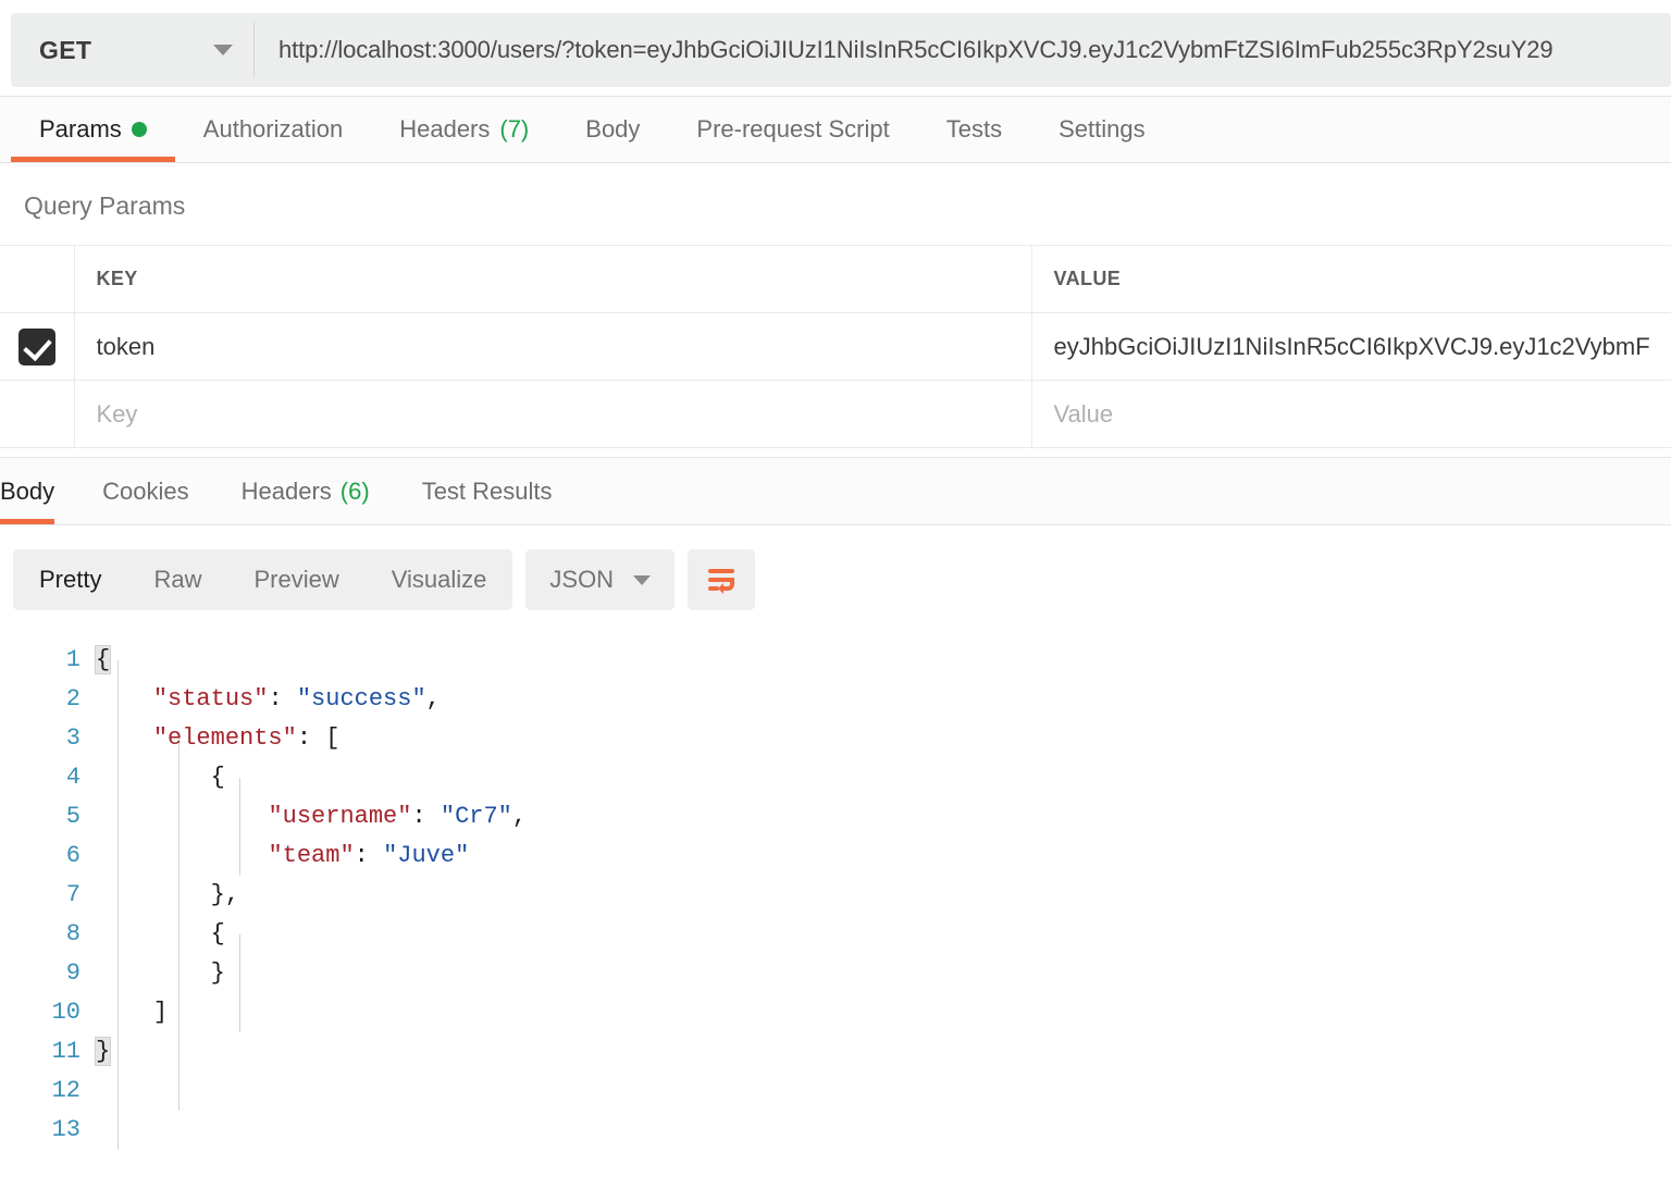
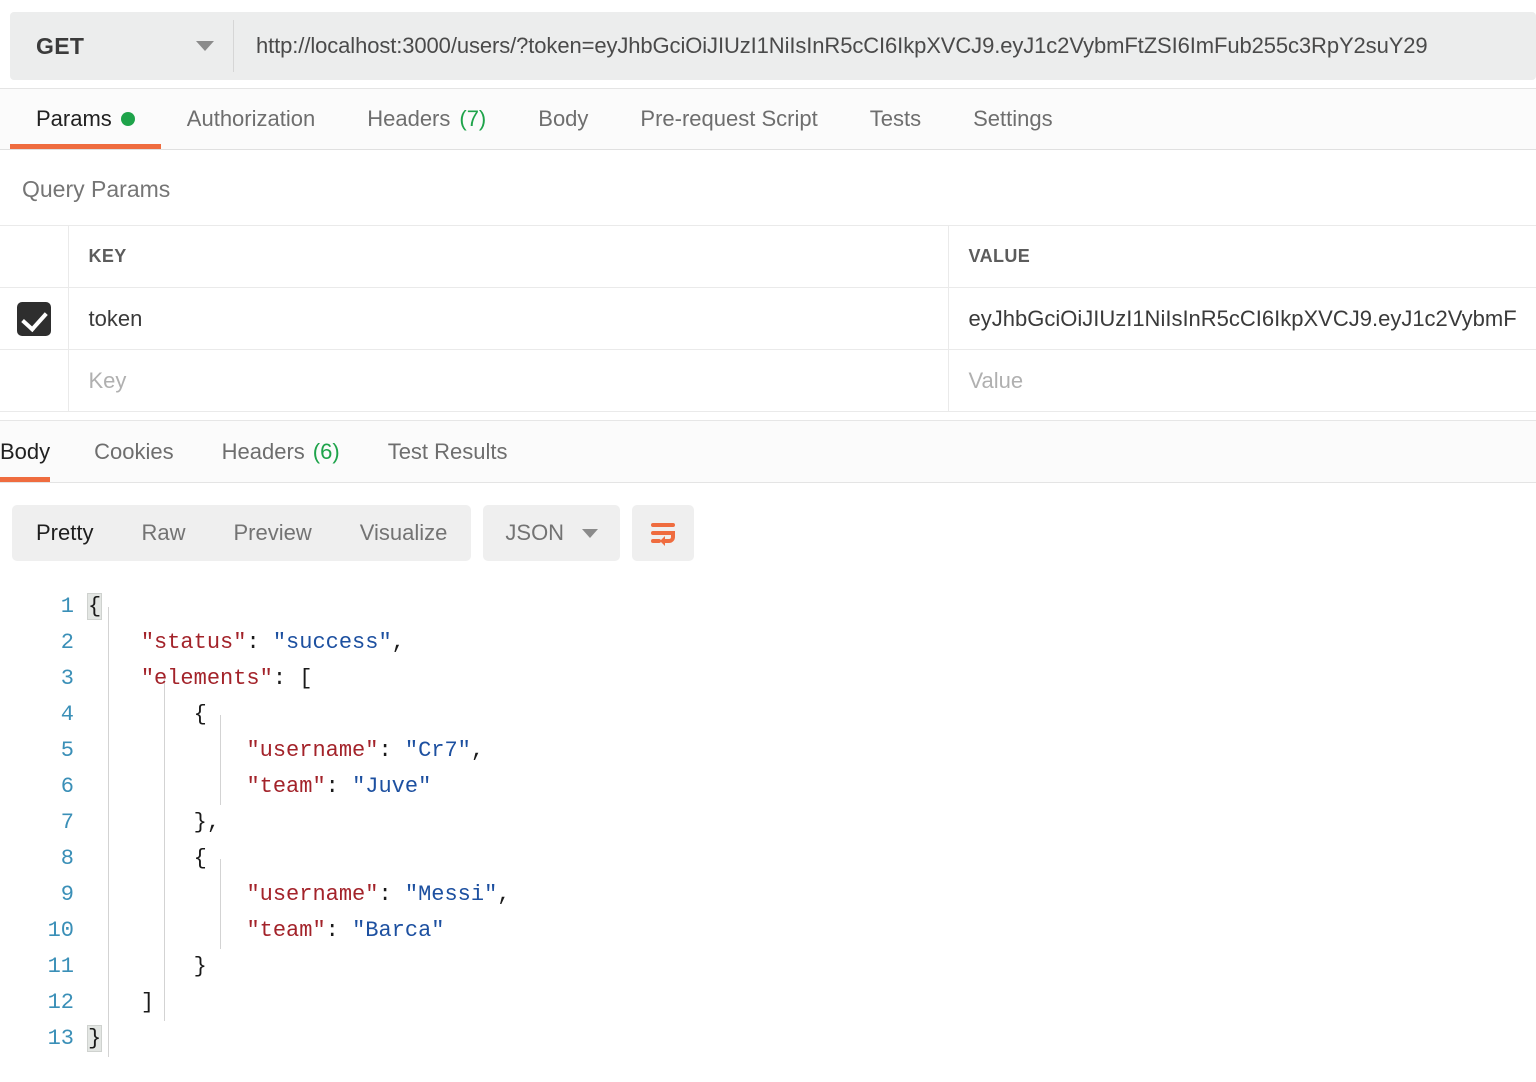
  GET
  http://localhost:3000/users/?token=eyJhbGciOiJIUzI1NiIsInR5cCI6IkpXVCJ9.eyJ1c2VybmFtZSI6ImFub255c3RpY2suY29
  Params
  Authorization
  Headers
  (7)
  Body
  Pre-request Script
  Tests
  Settings
  Query Params
  	KEY	VALUE
  	token	eyJhbGciOiJIUzI1NiIsInR5cCI6IkpXVCJ9.eyJ1c2VybmF
  	Key	Value
  Body
  Cookies
  Headers
  (6)
  Test Results
  Pretty
  Raw
  Preview
  Visualize
  JSON
  1
  2
  3
  4
  5
  6
  7
  8
  9
  10
  11
  12
  13
  {
  "status": "success",
  "elements": [
  {
  "username": "Cr7",
  "team": "Juve"
  },
  {
+ "username": "Messi",
+ "team": "Barca"
  }
  ]
  }
